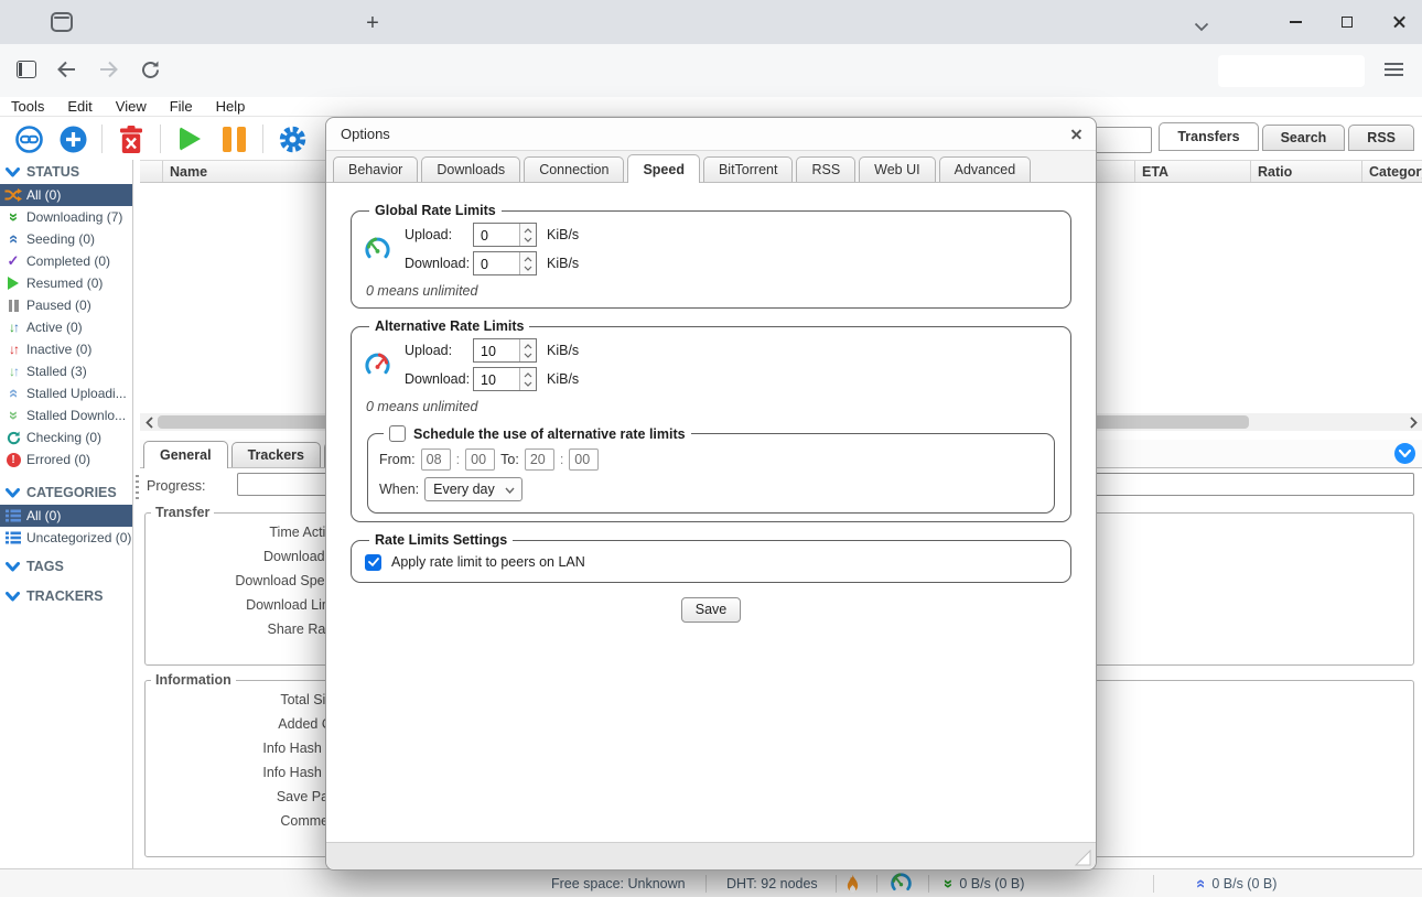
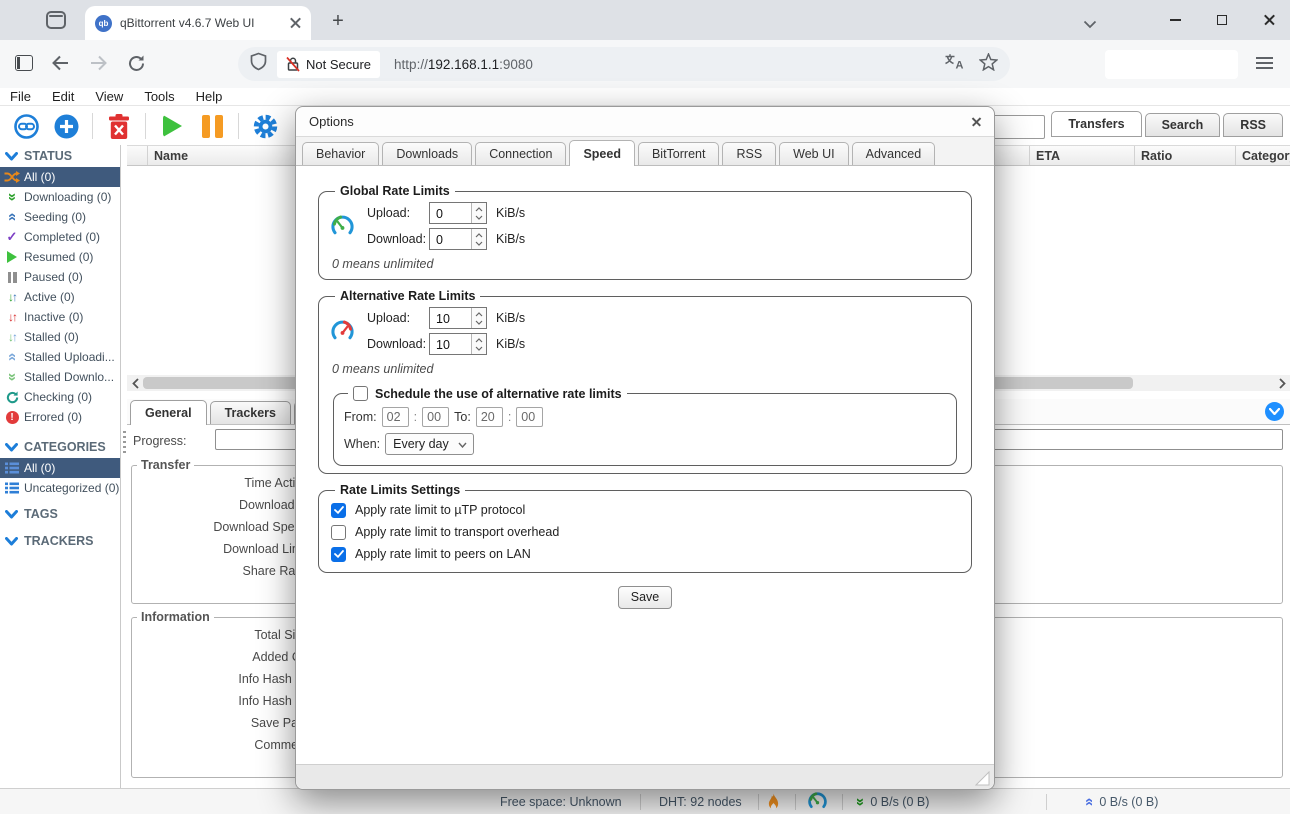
+ qb
+ qBittorrent v4.6.7 Web UI
  +
+ Not Secure
+ http://192.168.1.1:9080
+ A
- Tools
+ File
  Edit
  View
- File
+ Tools
  Help
  Transfers
  Search
  RSS
  Name
  ETA
  Ratio
  Categor
  STATUS
  All (0)
- Downloading (7)
+ Downloading (0)
  Seeding (0)
  ✓
  Completed (0)
  Resumed (0)
  Paused (0)
  ↓
  ↑
  Active (0)
  ↓
  ↑
  Inactive (0)
  ↓
  ↑
- Stalled (3)
+ Stalled (0)
  Stalled Uploadi...
  Stalled Downlo...
  Checking (0)
  !
  Errored (0)
  CATEGORIES
  All (0)
  Uncategorized (0)
  TAGS
  TRACKERS
  General
  Trackers
  Progress:
  Transfer
  Time Acti
  Download
  Download Spe
  Download Li
  Information
  Total Si
  Info Hash
  Info Hash
  Free space: Unknown
  DHT: 92 nodes
  0 B/s (0 B)
  0 B/s (0 B)
  Options
  Behavior
  Downloads
  Connection
  Speed
  BitTorrent
  RSS
  Web UI
  Advanced
  Global Rate Limits
  Upload:
  0
  KiB/s
  Download:
  0
  KiB/s
  0 means unlimited
  Alternative Rate Limits
  Upload:
  10
  KiB/s
  Download:
  10
  KiB/s
  0 means unlimited
  Schedule the use of alternative rate limits
  From:
- 08
+ 02
  :
  00
  To:
  20
  :
  00
  When:
  Every day
  Rate Limits Settings
+ Apply rate limit to µTP protocol
+ Apply rate limit to transport overhead
  Apply rate limit to peers on LAN
  Save
